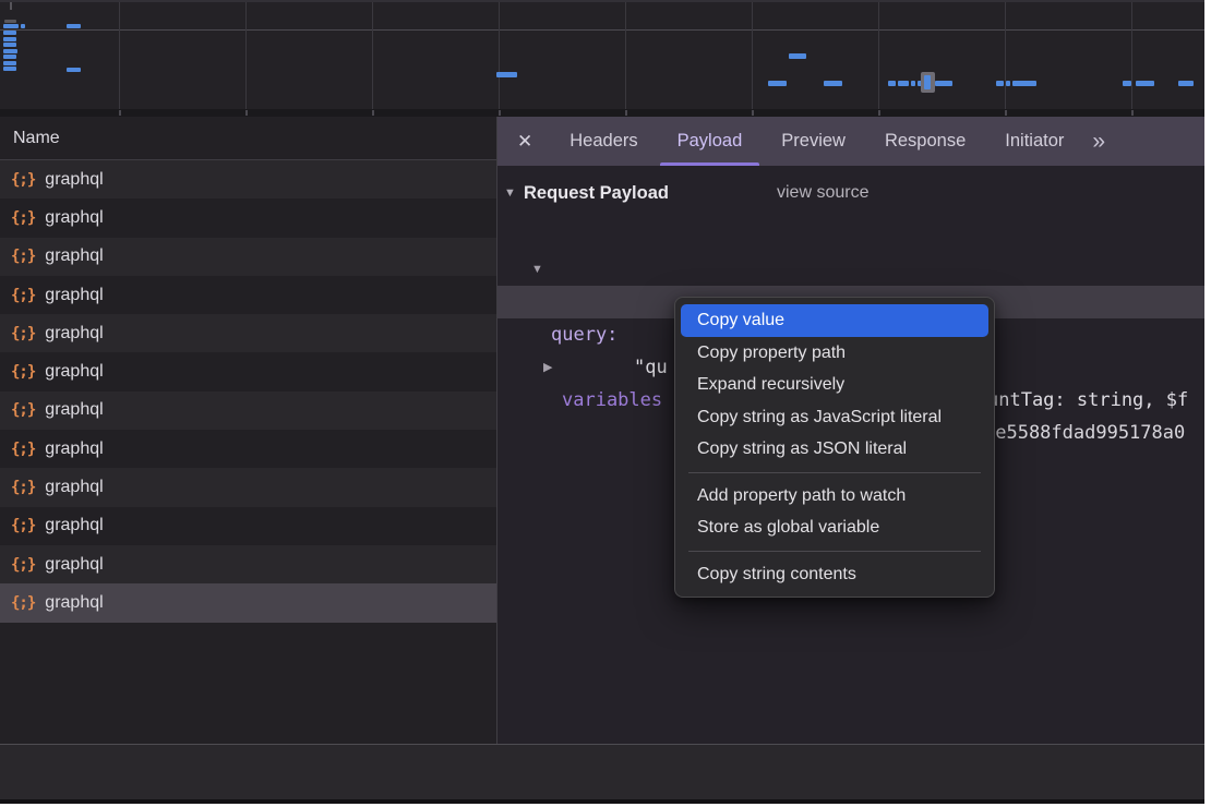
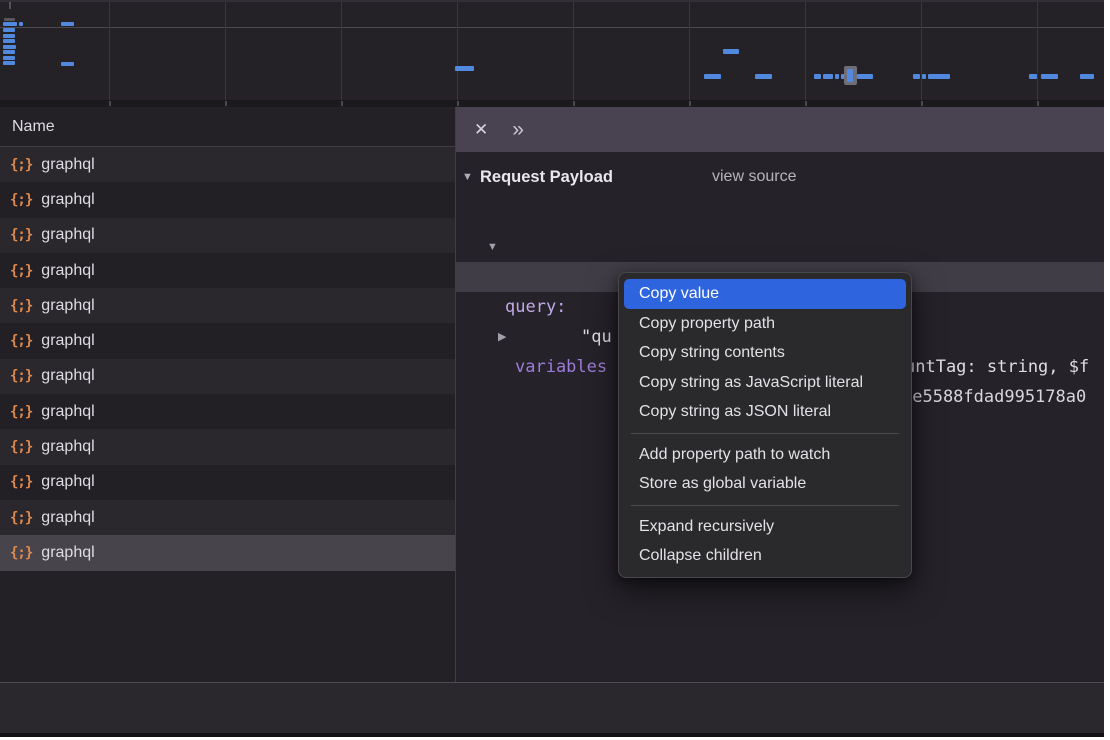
  Name
  {;}
  graphql
  {;}
  graphql
  {;}
  graphql
  {;}
  graphql
  {;}
  graphql
  {;}
  graphql
  {;}
  graphql
  {;}
  graphql
  {;}
  graphql
  {;}
  graphql
  {;}
  graphql
  {;}
  graphql
  ✕
- Headers
- Payload
- Preview
- Response
- Initiator
  »
  ▼
  Request Payload
  view source
  ▼
  query:
  "qu
  ntTag: string, $f
  ▶
  variables
  e5588fdad995178a0
  Copy value
  Copy property path
- Expand recursively
+ Copy string contents
  Copy string as JavaScript literal
  Copy string as JSON literal
  Add property path to watch
  Store as global variable
- Copy string contents
+ Expand recursively
+ Collapse children
